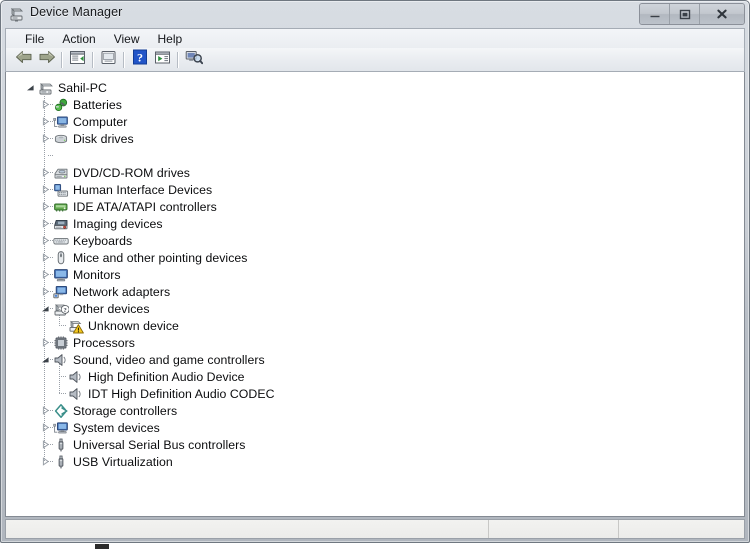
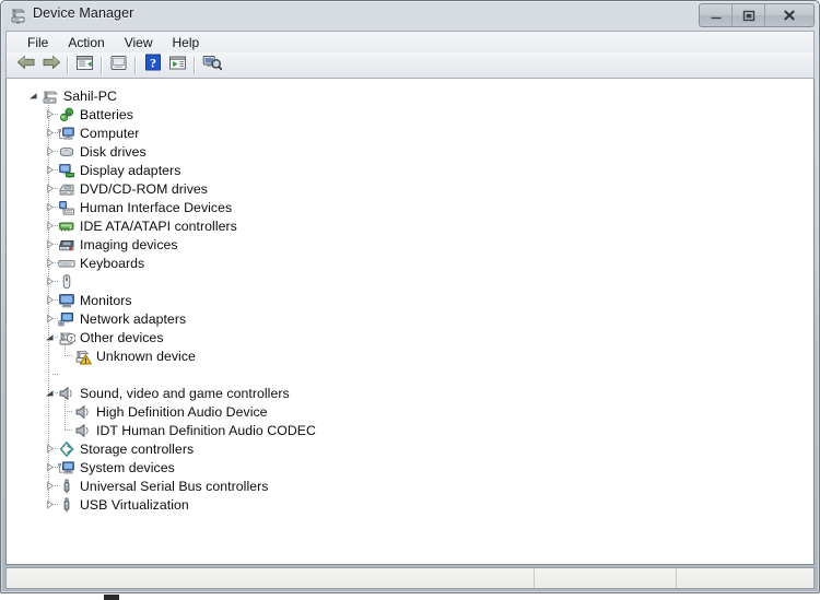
  Device Manager
  File
  Action
  View
  Help
  ?
  Sahil-PC
  Batteries
  Computer
  Disk drives
+ Display adapters
  DVD/CD-ROM drives
  Human Interface Devices
  IDE ATA/ATAPI controllers
  Imaging devices
  Keyboards
- Mice and other pointing devices
  Monitors
  Network adapters
  Other devices
  Unknown device
- Processors
  Sound, video and game controllers
  High Definition Audio Device
- IDT High Definition Audio CODEC
+ IDT Human Definition Audio CODEC
  Storage controllers
  System devices
  Universal Serial Bus controllers
  USB Virtualization
